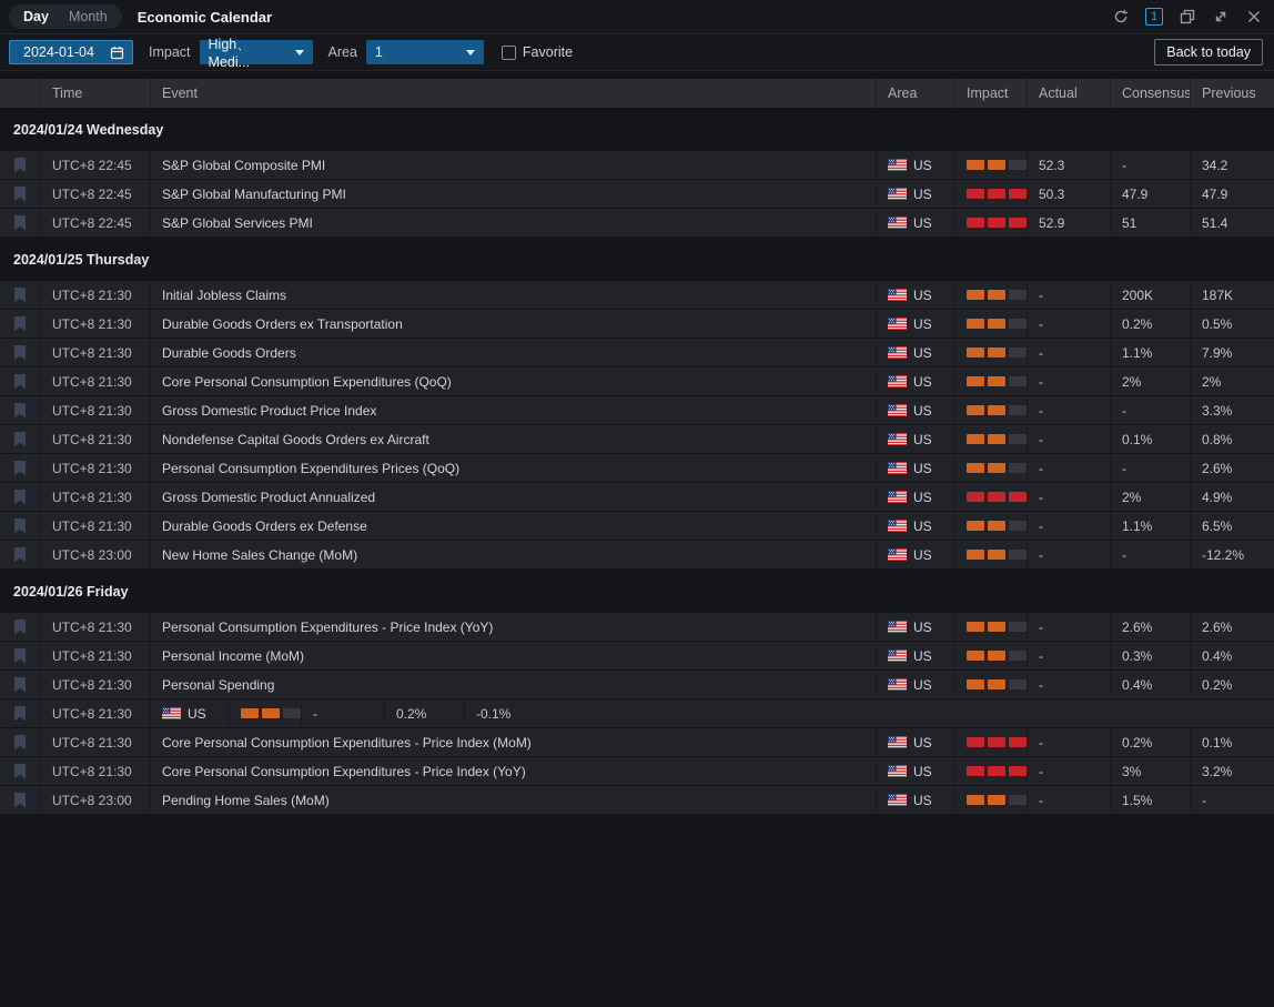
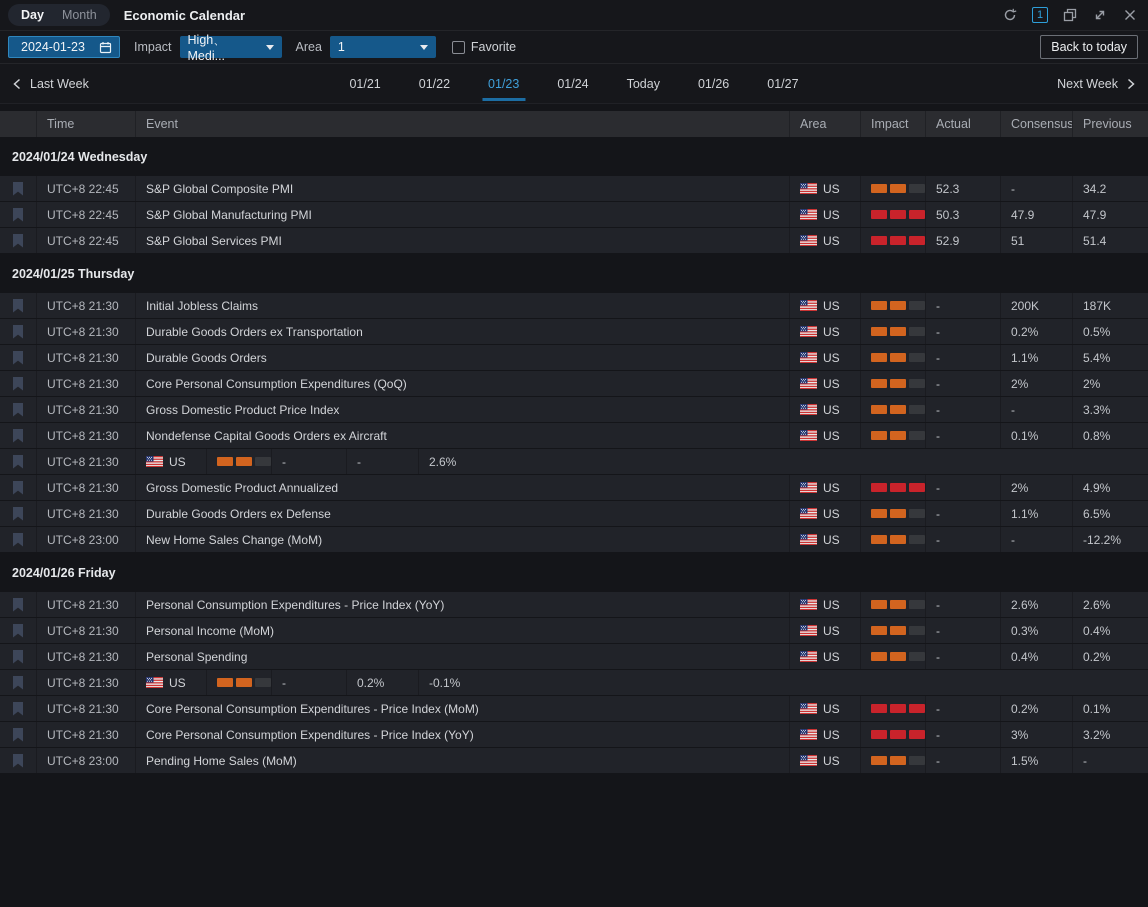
  Day
  Month
  Economic Calendar
  1
- 2024-01-04
+ 2024-01-23
  Impact
  High、Medi...
  Area
  1
  Favorite
  Back to today
+ Last Week
+ 01/21
+ 01/22
+ 01/23
+ 01/24
+ Today
+ 01/26
+ 01/27
+ Next Week
  Time
  Event
  Area
  Impact
  Actual
  Consensus
  Previous
  2024/01/24 Wednesday
  UTC+8 22:45
  S&P Global Composite PMI
  US
  52.3
  -
  34.2
  UTC+8 22:45
  S&P Global Manufacturing PMI
  US
  50.3
  47.9
  47.9
  UTC+8 22:45
  S&P Global Services PMI
  US
  52.9
  51
  51.4
  2024/01/25 Thursday
  UTC+8 21:30
  Initial Jobless Claims
  US
  -
  200K
  187K
  UTC+8 21:30
  Durable Goods Orders ex Transportation
  US
  -
  0.2%
  0.5%
  UTC+8 21:30
  Durable Goods Orders
  US
  -
  1.1%
- 7.9%
+ 5.4%
  UTC+8 21:30
  Core Personal Consumption Expenditures (QoQ)
  US
  -
  2%
  2%
  UTC+8 21:30
  Gross Domestic Product Price Index
  US
  -
  -
  3.3%
  UTC+8 21:30
  Nondefense Capital Goods Orders ex Aircraft
  US
  -
  0.1%
  0.8%
  UTC+8 21:30
- Personal Consumption Expenditures Prices (QoQ)
  US
  -
  -
  2.6%
  UTC+8 21:30
  Gross Domestic Product Annualized
  US
  -
  2%
  4.9%
  UTC+8 21:30
  Durable Goods Orders ex Defense
  US
  -
  1.1%
  6.5%
  UTC+8 23:00
  New Home Sales Change (MoM)
  US
  -
  -
  -12.2%
  2024/01/26 Friday
  UTC+8 21:30
  Personal Consumption Expenditures - Price Index (YoY)
  US
  -
  2.6%
  2.6%
  UTC+8 21:30
  Personal Income (MoM)
  US
  -
  0.3%
  0.4%
  UTC+8 21:30
  Personal Spending
  US
  -
  0.4%
  0.2%
  UTC+8 21:30
  US
  -
  0.2%
  -0.1%
  UTC+8 21:30
  Core Personal Consumption Expenditures - Price Index (MoM)
  US
  -
  0.2%
  0.1%
  UTC+8 21:30
  Core Personal Consumption Expenditures - Price Index (YoY)
  US
  -
  3%
  3.2%
  UTC+8 23:00
  Pending Home Sales (MoM)
  US
  -
  1.5%
  -
